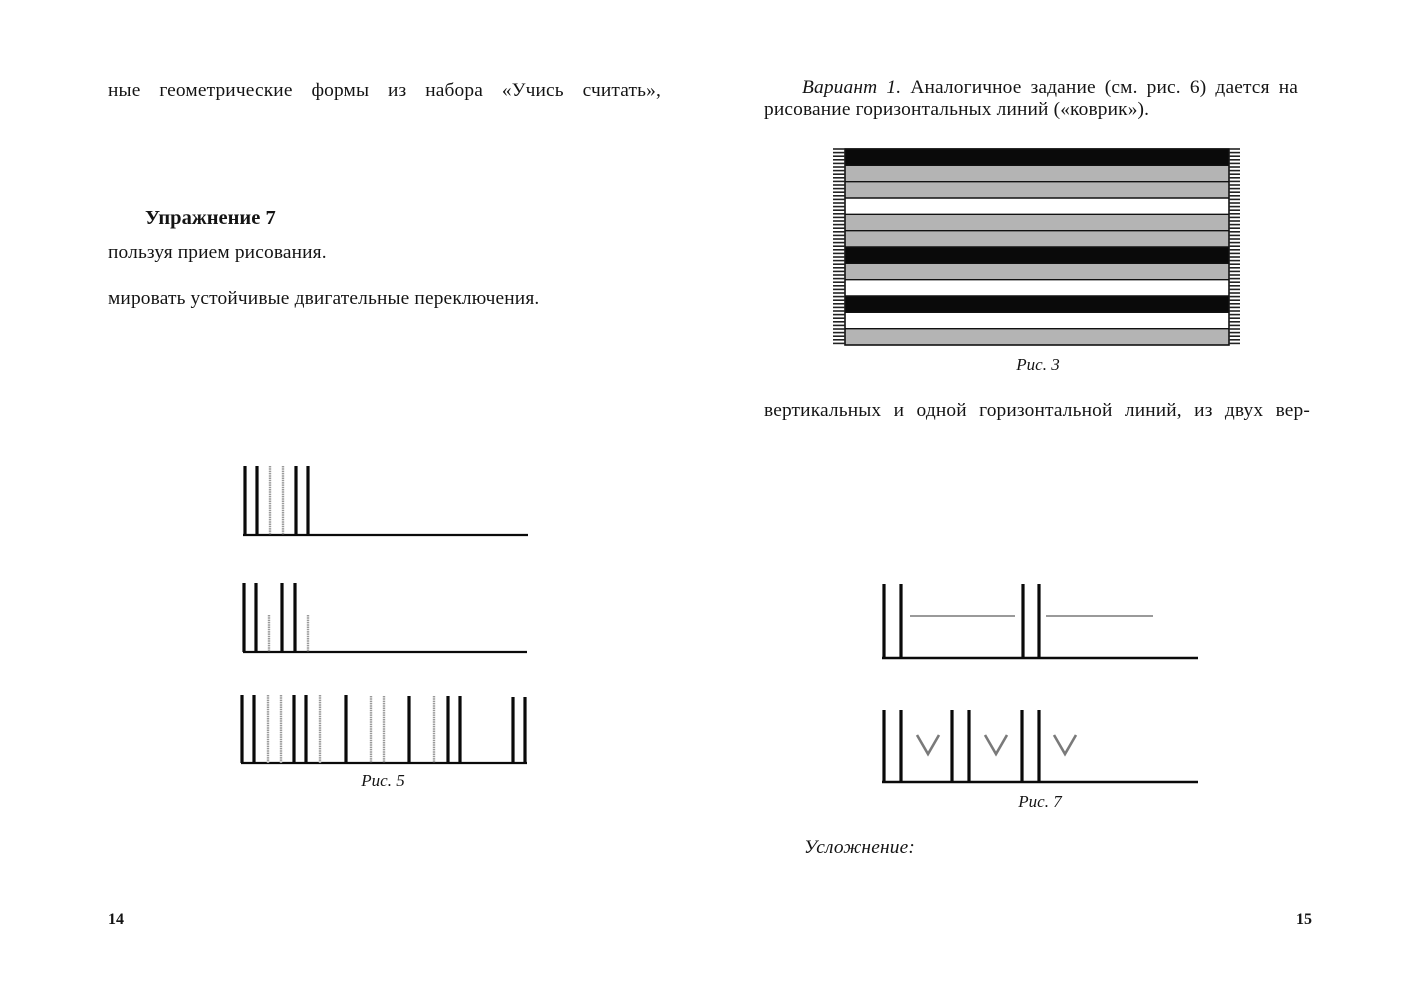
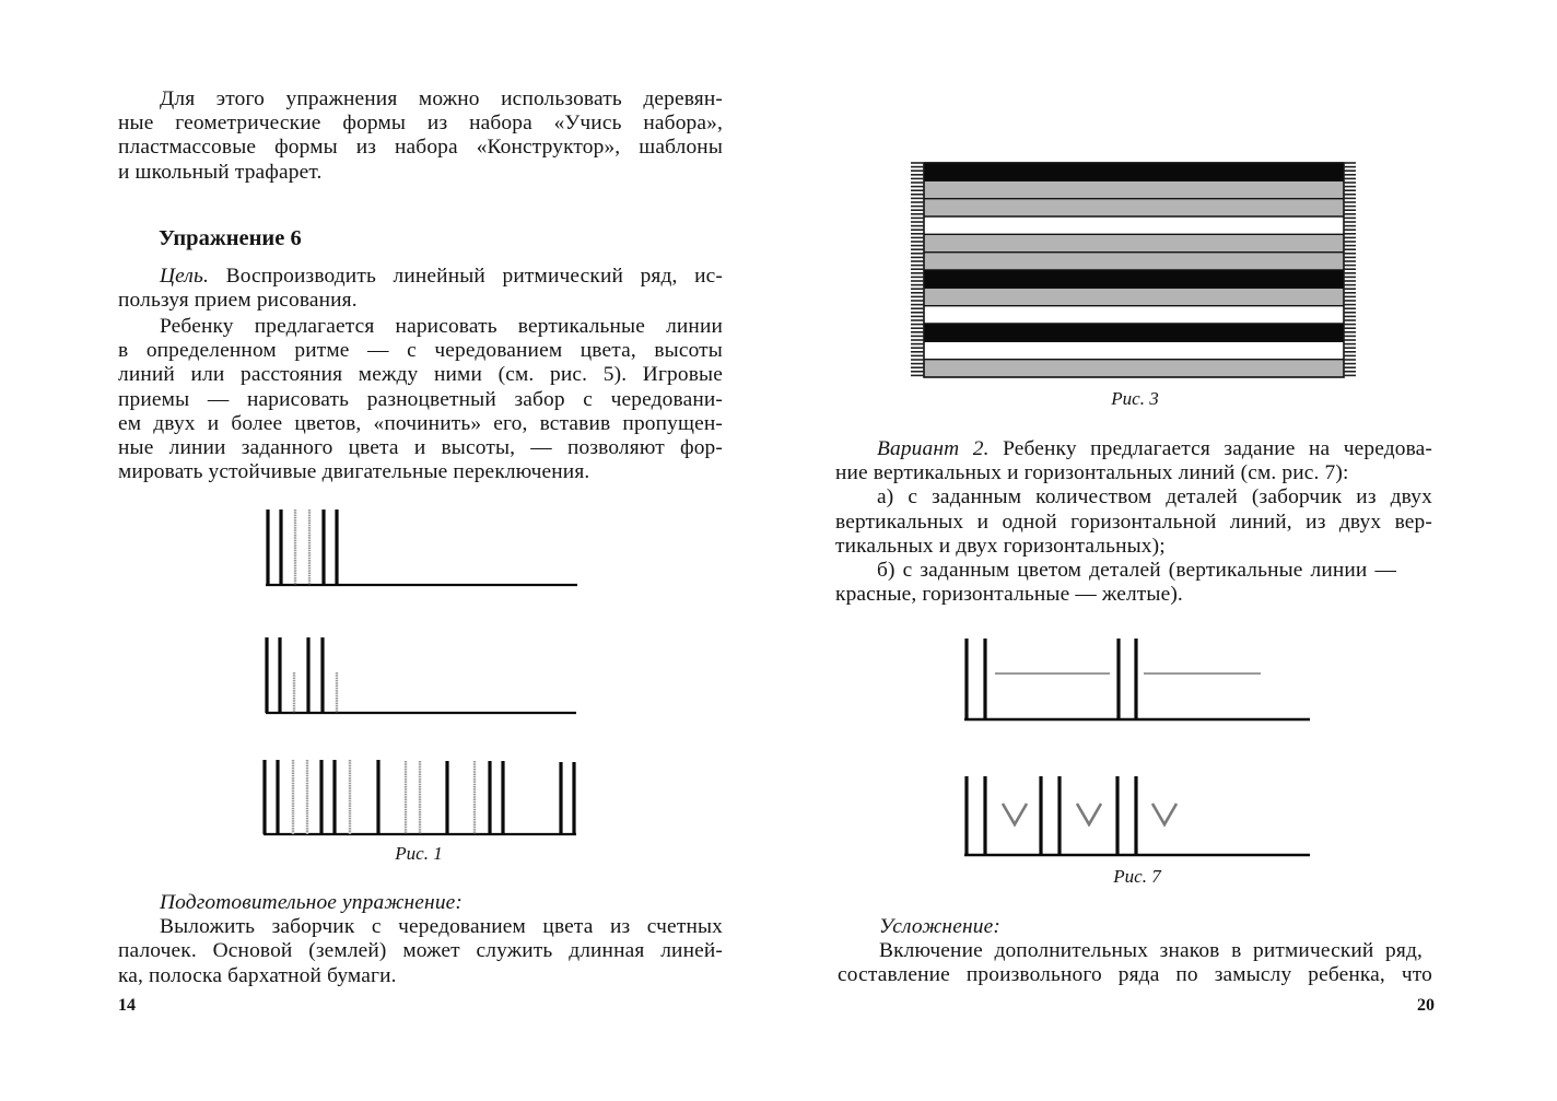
+ Для этого упражнения можно использовать деревян-
- ные геометрические формы из набора «Учись считать»,
+ ные геометрические формы из набора «Учись набора»,
+ пластмассовые формы из набора «Конструктор», шаблоны
+ и школьный трафарет.
- Упражнение 7
+ Упражнение 6
+ Цель. Воспроизводить линейный ритмический ряд, ис-
  пользуя прием рисования.
+ Ребенку предлагается нарисовать вертикальные линии
+ в определенном ритме — с чередованием цвета, высоты
+ линий или расстояния между ними (см. рис. 5). Игровые
+ приемы — нарисовать разноцветный забор с чередовани-
+ ем двух и более цветов, «починить» его, вставив пропущен-
+ ные линии заданного цвета и высоты, — позволяют фор-
  мировать устойчивые двигательные переключения.
- Рис. 5
+ Рис. 1
+ Подготовительное упражнение:
+ Выложить заборчик с чередованием цвета из счетных
+ палочек. Основой (землей) может служить длинная линей-
+ ка, полоска бархатной бумаги.
  14
- Вариант 1. Аналогичное задание (см. рис. 6) дается на
- рисование горизонтальных линий («коврик»).
  Рис. 3
+ Вариант 2. Ребенку предлагается задание на чередова-
+ ние вертикальных и горизонтальных линий (см. рис. 7):
+ а) с заданным количеством деталей (заборчик из двух
  вертикальных и одной горизонтальной линий, из двух вер-
+ тикальных и двух горизонтальных);
+ б) с заданным цветом деталей (вертикальные линии —
+ красные, горизонтальные — желтые).
  Рис. 7
  Усложнение:
+ Включение дополнительных знаков в ритмический ряд,
+ составление произвольного ряда по замыслу ребенка, что
- 15
+ 20
